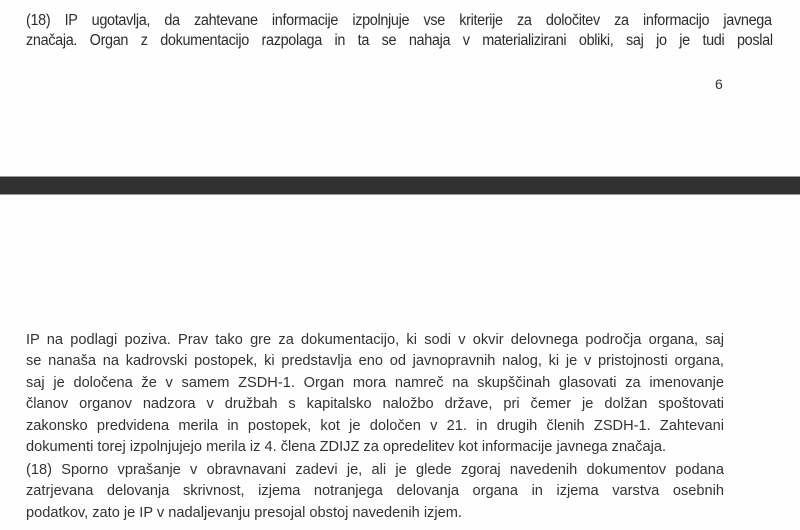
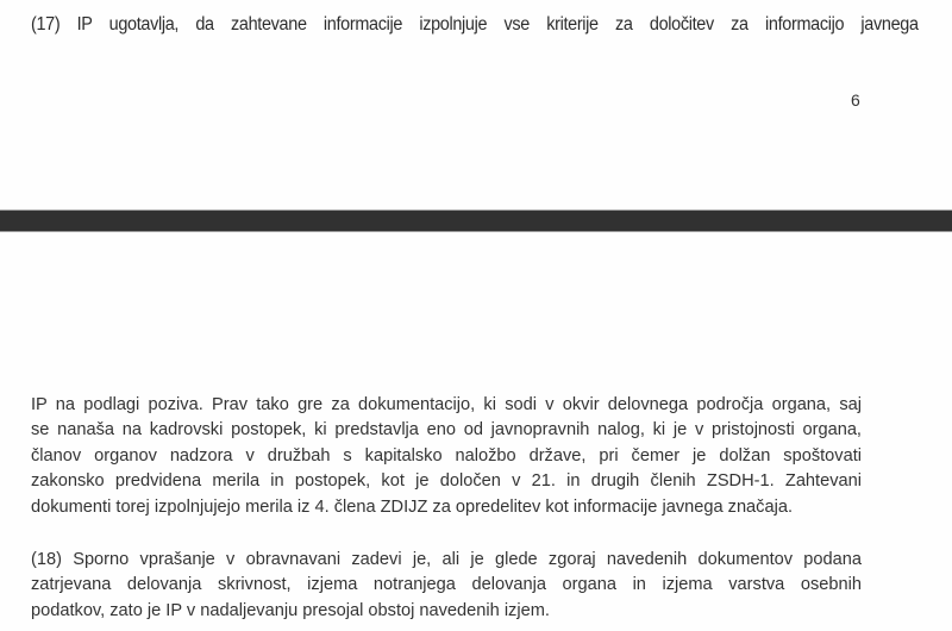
- (18) IP ugotavlja, da zahtevane informacije izpolnjuje vse kriterije za določitev za informacijo javnega
+ (17) IP ugotavlja, da zahtevane informacije izpolnjuje vse kriterije za določitev za informacijo javnega
- značaja. Organ z dokumentacijo razpolaga in ta se nahaja v materializirani obliki, saj jo je tudi poslal
  6
  IP na podlagi poziva. Prav tako gre za dokumentacijo, ki sodi v okvir delovnega področja organa, saj
  se nanaša na kadrovski postopek, ki predstavlja eno od javnopravnih nalog, ki je v pristojnosti organa,
- saj je določena že v samem ZSDH-1. Organ mora namreč na skupščinah glasovati za imenovanje
  članov organov nadzora v družbah s kapitalsko naložbo države, pri čemer je dolžan spoštovati
  zakonsko predvidena merila in postopek, kot je določen v 21. in drugih členih ZSDH-1. Zahtevani
  dokumenti torej izpolnjujejo merila iz 4. člena ZDIJZ za opredelitev kot informacije javnega značaja.
  (18) Sporno vprašanje v obravnavani zadevi je, ali je glede zgoraj navedenih dokumentov podana
  zatrjevana delovanja skrivnost, izjema notranjega delovanja organa in izjema varstva osebnih
  podatkov, zato je IP v nadaljevanju presojal obstoj navedenih izjem.
